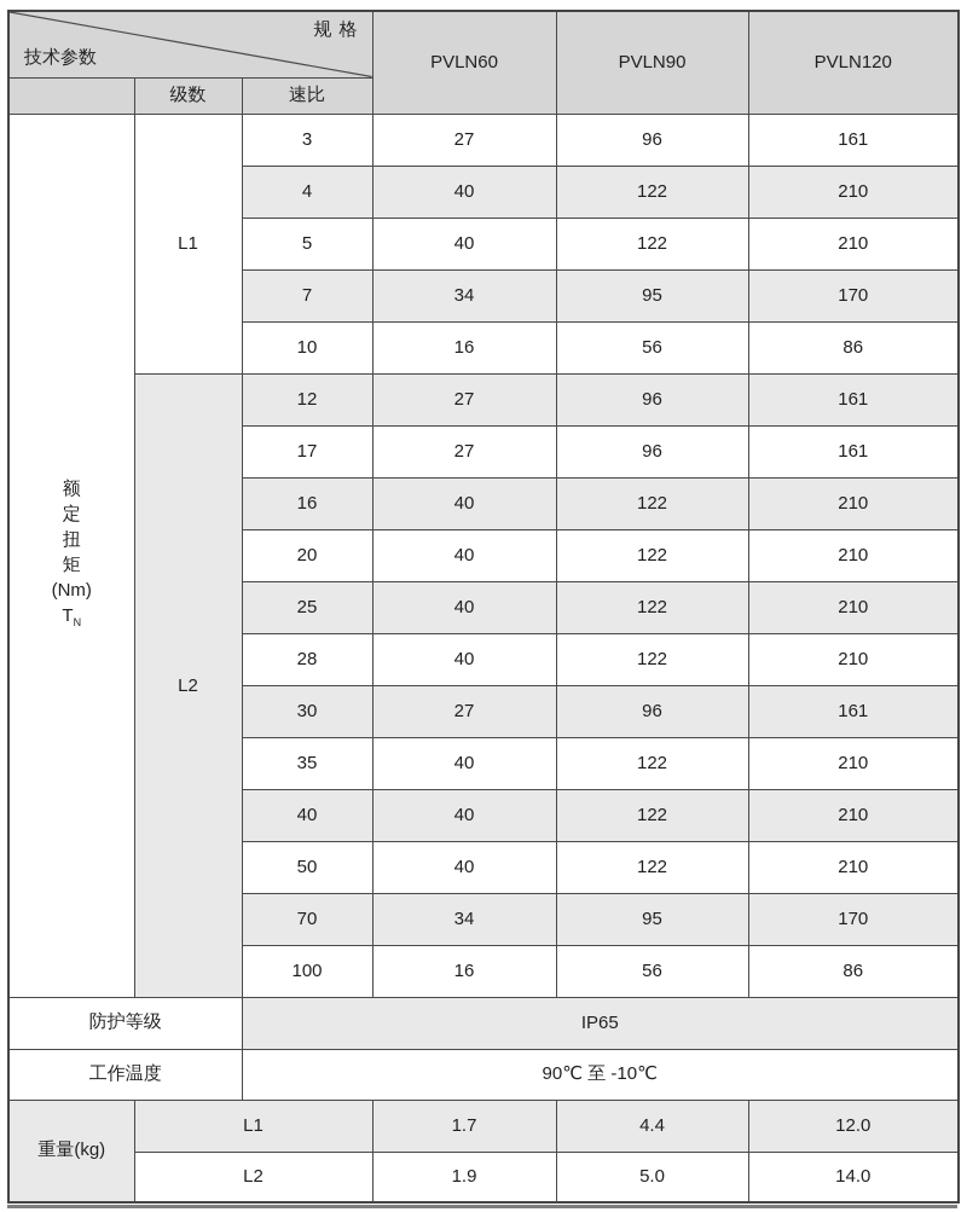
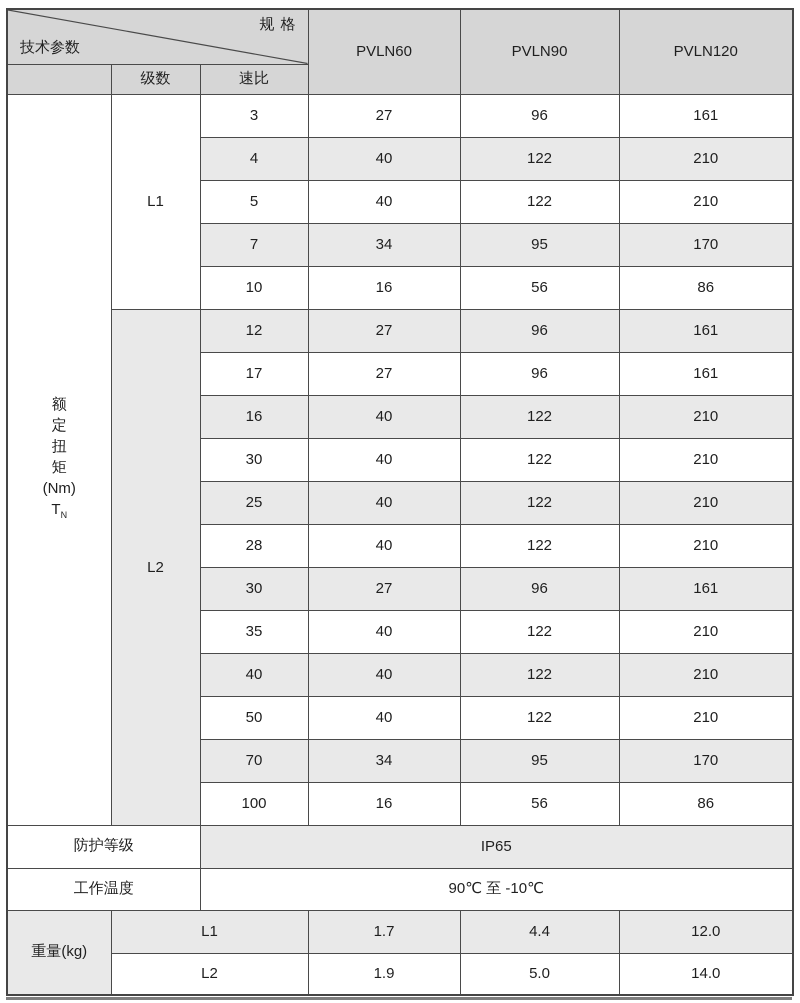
  规 格 技术参数	PVLN60	PVLN90	PVLN120
  	级数	速比
  额定扭矩 (Nm) TN	L1	3	27	96	161
  4	40	122	210
  5	40	122	210
  7	34	95	170
  10	16	56	86
  L2	12	27	96	161
  17	27	96	161
  16	40	122	210
- 20	40	122	210
+ 30	40	122	210
  25	40	122	210
  28	40	122	210
  30	27	96	161
  35	40	122	210
  40	40	122	210
  50	40	122	210
  70	34	95	170
  100	16	56	86
  防护等级	IP65
  工作温度	90℃ 至 -10℃
  重量(kg)	L1	1.7	4.4	12.0
  L2	1.9	5.0	14.0
